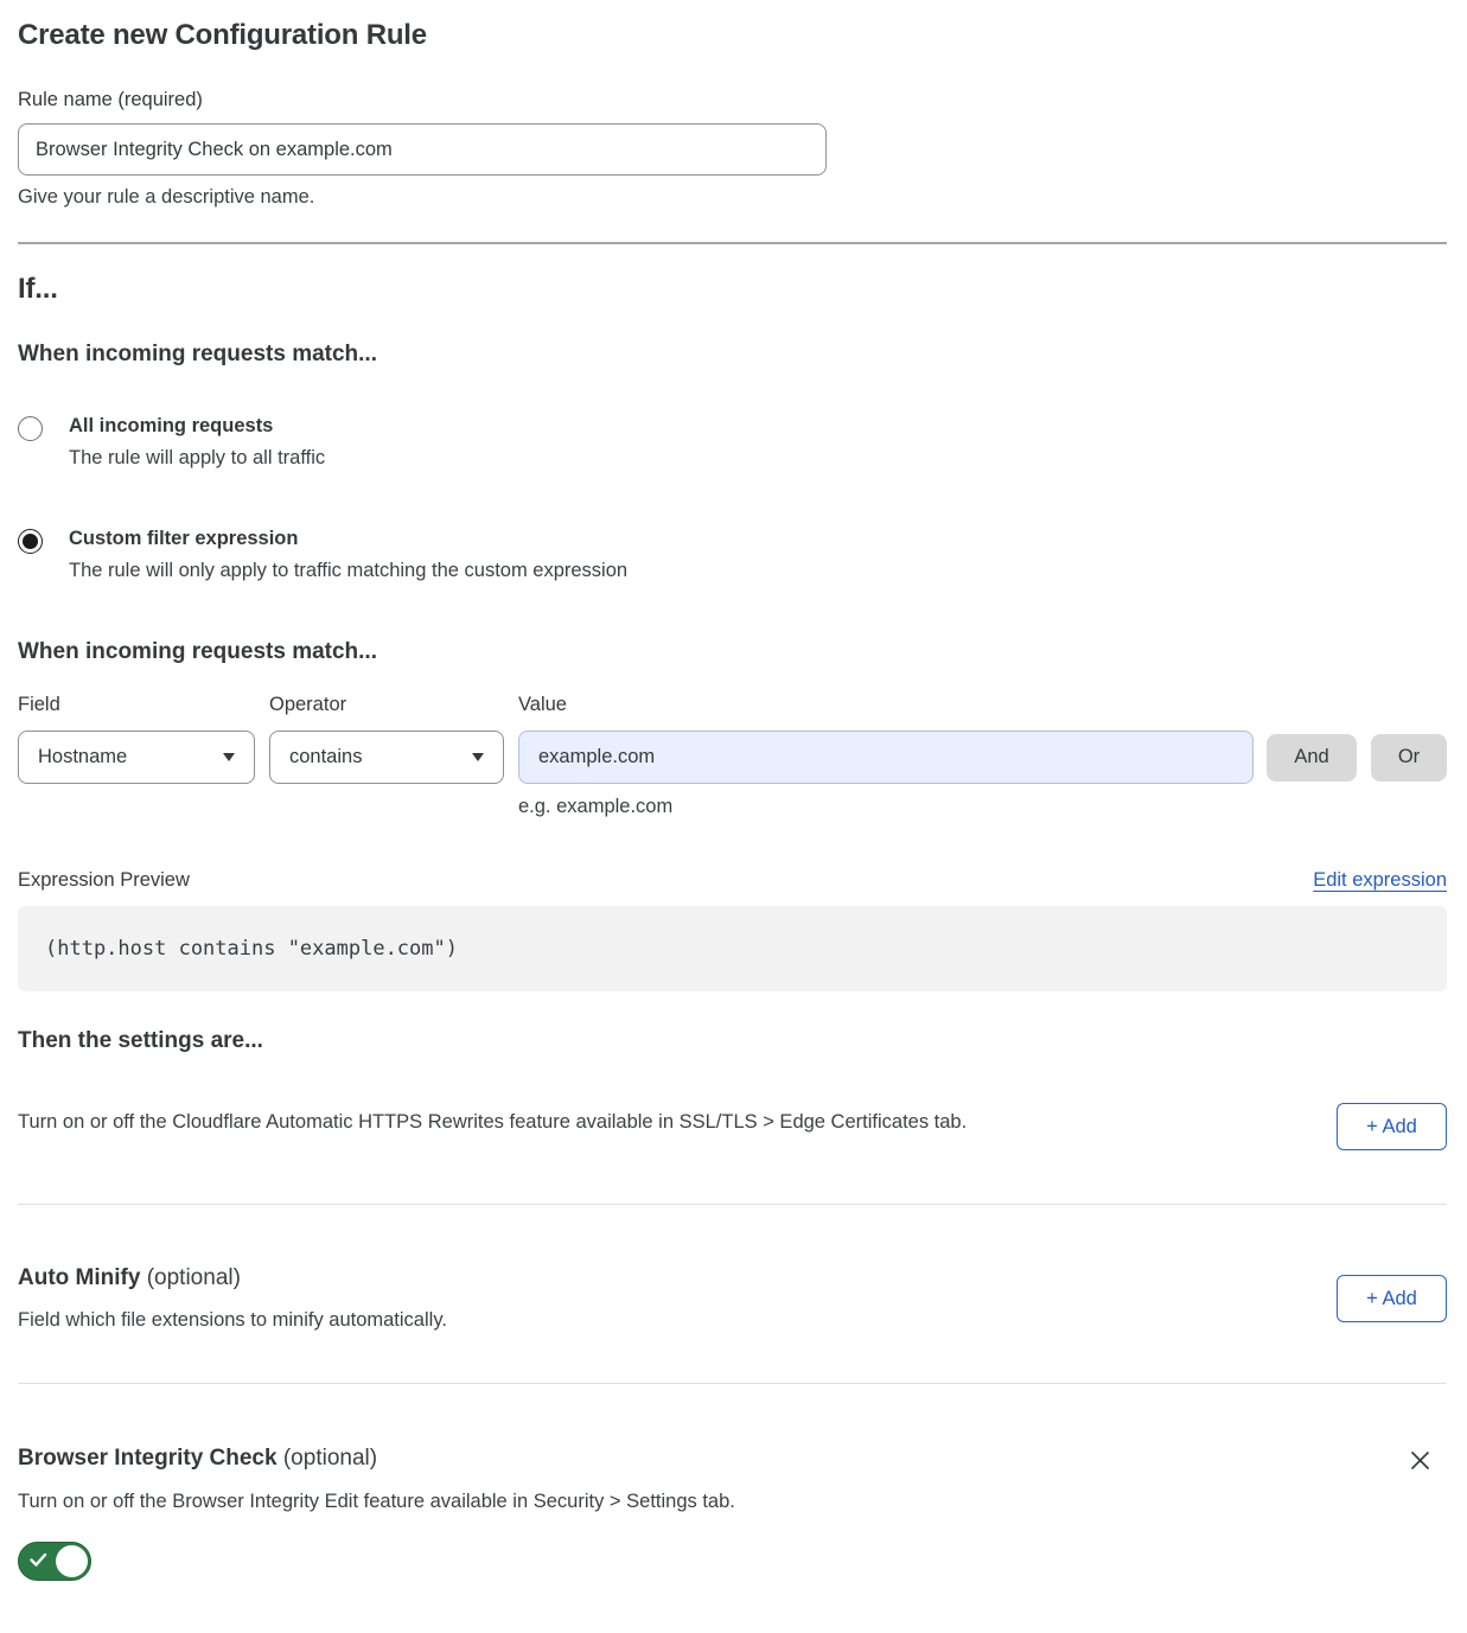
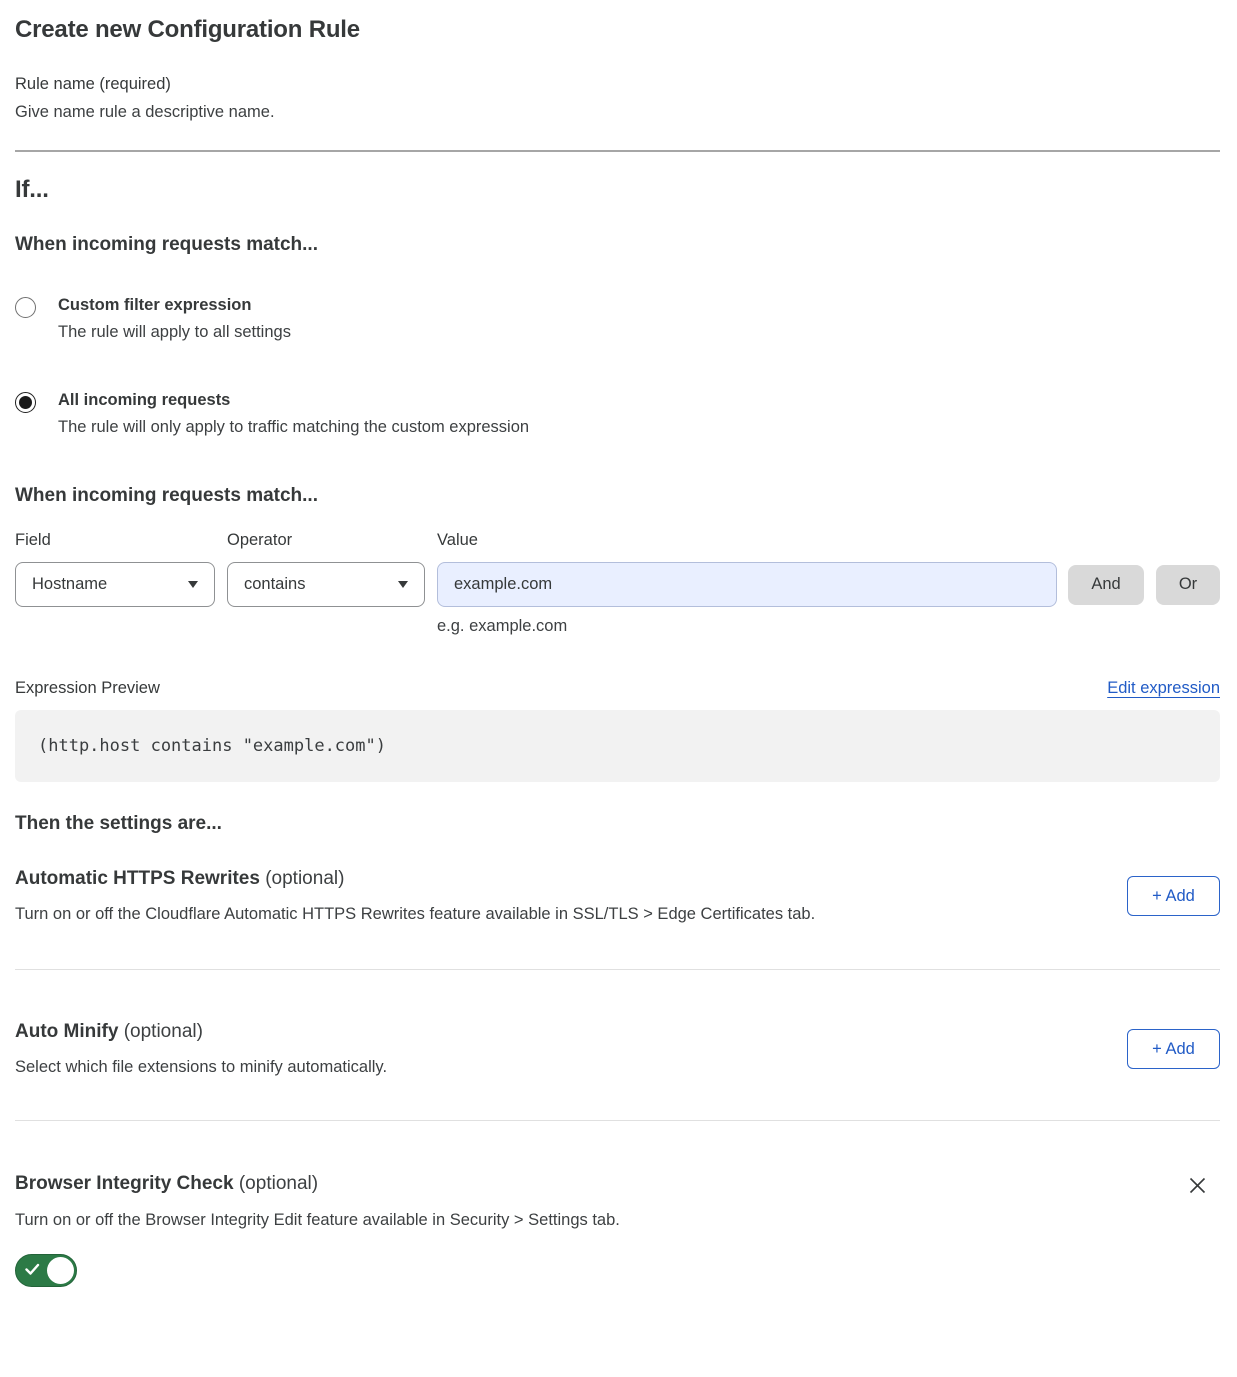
  Create new Configuration Rule
  Rule name (required)
- Browser Integrity Check on example.com
- Give your rule a descriptive name.
+ Give name rule a descriptive name.
  If...
  When incoming requests match...
- All incoming requests
+ Custom filter expression
- The rule will apply to all traffic
+ The rule will apply to all settings
- Custom filter expression
+ All incoming requests
  The rule will only apply to traffic matching the custom expression
  When incoming requests match...
  Field
  Operator
  Value
  Hostname
  contains
  example.com
  And
  Or
  e.g. example.com
  Expression Preview
  Edit expression
  (http.host contains "example.com")
  Then the settings are...
+ Automatic HTTPS Rewrites (optional)
  Turn on or off the Cloudflare Automatic HTTPS Rewrites feature available in SSL/TLS > Edge Certificates tab.
  + Add
  Auto Minify (optional)
- Field which file extensions to minify automatically.
+ Select which file extensions to minify automatically.
  + Add
  Browser Integrity Check (optional)
  Turn on or off the Browser Integrity Edit feature available in Security > Settings tab.
